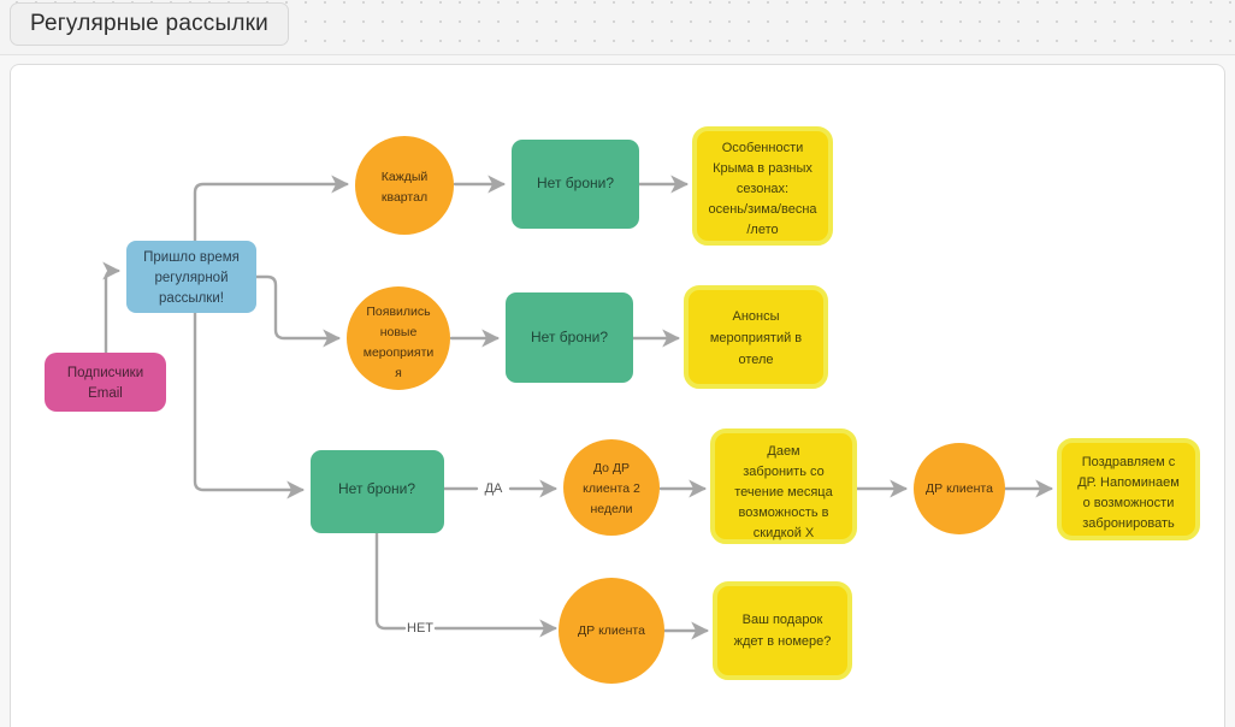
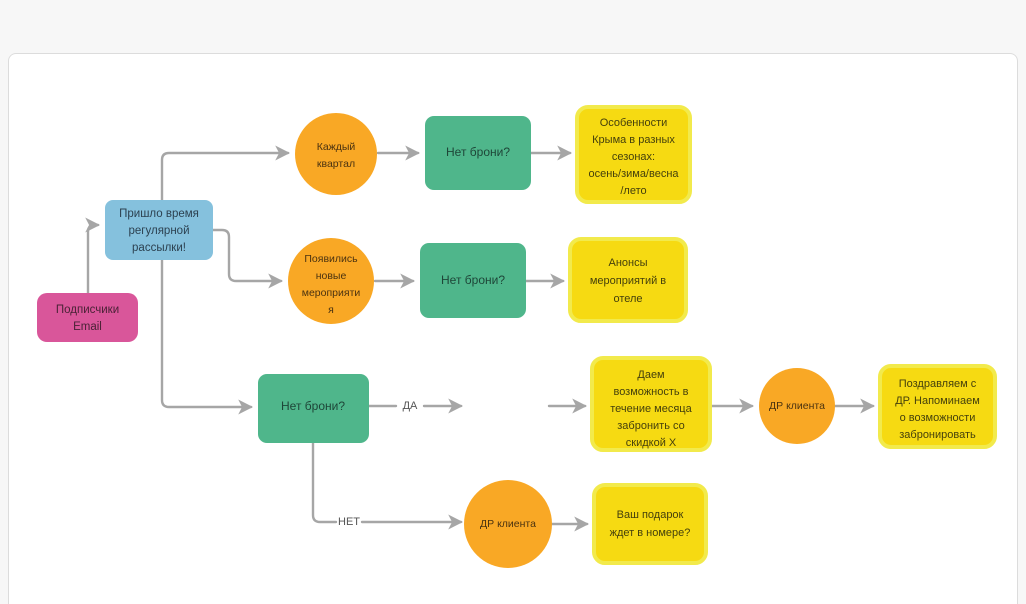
- Регулярные рассылки
  Подписчики
  Email
  Пришло время
  регулярной
  рассылки!
  Каждый
  квартал
  Нет брони?
  Особенности
  Крыма в разных
  сезонах:
  осень/зима/весна
  /лето
  Появились
  новые
  мероприяти
  я
  Нет брони?
  Анонсы
  мероприятий в
  отеле
  Нет брони?
- До ДР
- клиента 2
- недели
  Даем
- забронить со
+ возможность в
  течение месяца
- возможность в
+ забронить со
  скидкой X
  ДР клиента
  Поздравляем с
  ДР. Напоминаем
  о возможности
  забронировать
  ДР клиента
  Ваш подарок
  ждет в номере?
  ДА
  НЕТ
